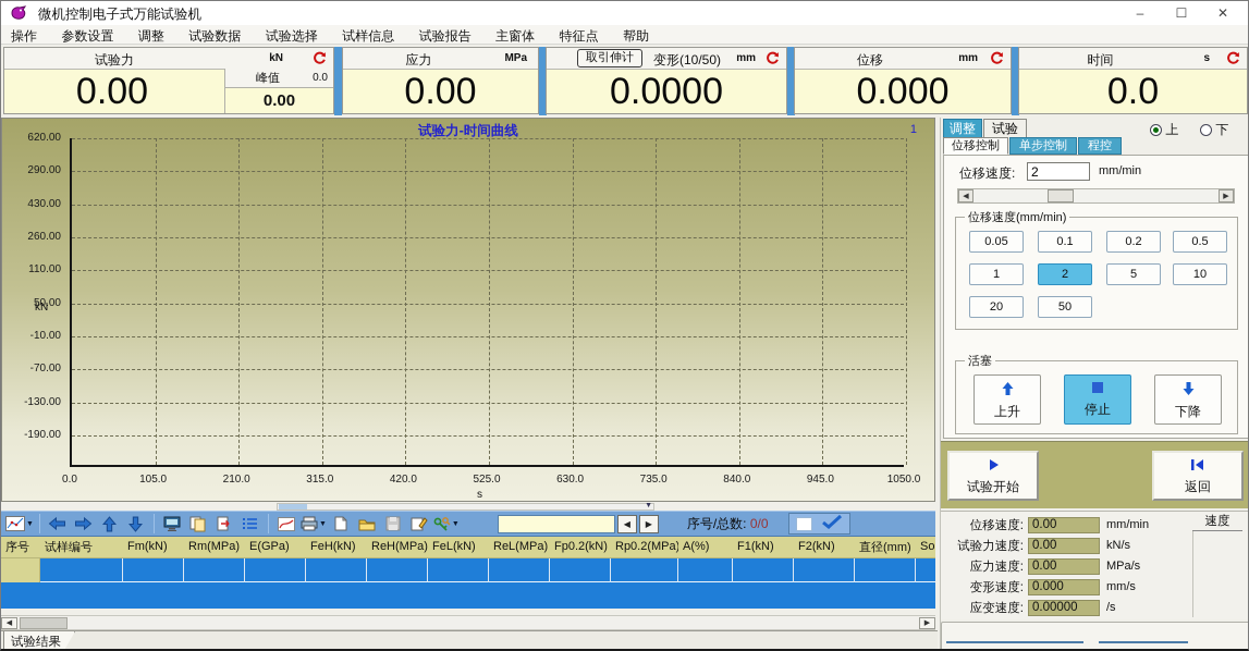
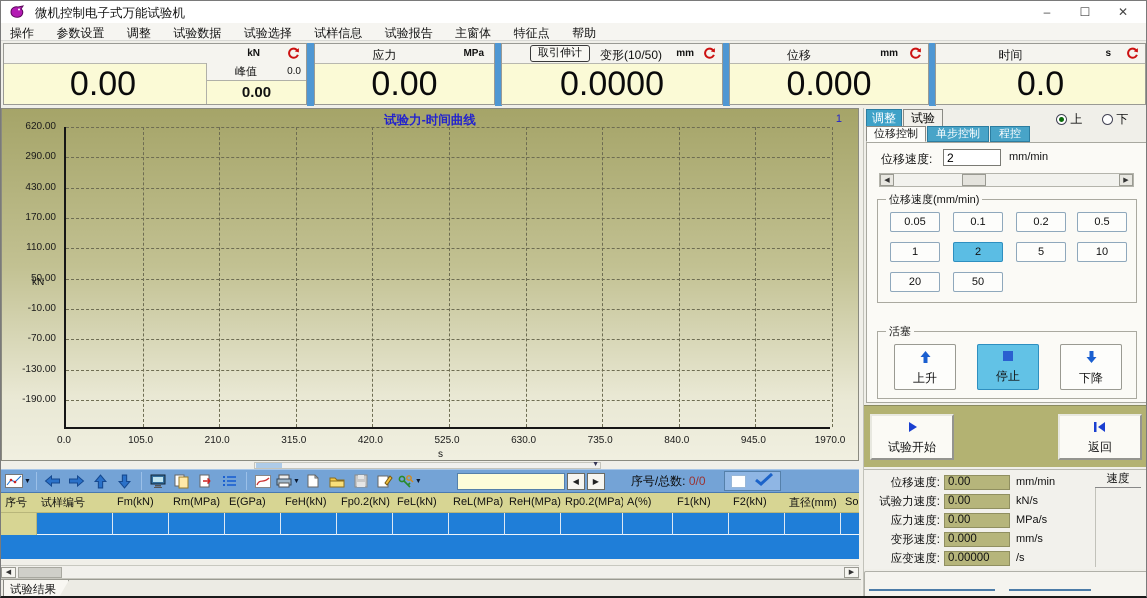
  微机控制电子式万能试验机
  –
  ☐
  ✕
  操作 参数设置 调整 试验数据 试验选择 试样信息 试验报告 主窗体 特征点 帮助
- 试验力
  kN
  0.00
  峰值
  0.0
  0.00
  应力
  MPa
  0.00
  取引伸计
  变形(10/50)
  mm
  0.0000
  位移
  mm
  0.000
  时间
  s
  0.0
  试验力-时间曲线
  1
  kN
  s
  620.00
  290.00
  430.00
- 260.00
+ 170.00
  110.00
  50.00
  -10.00
  -70.00
  -130.00
  -190.00
  0.0
  105.0
  210.0
  315.0
  420.0
  525.0
  630.0
  735.0
  840.0
  945.0
- 1050.0
+ 1970.0
  调整
  试验
  上
  下
  位移控制
  单步控制
  程控
  位移速度:
  2
  mm/min
  位移速度(mm/min)
  0.05
  0.1
  0.2
  0.5
  1
  2
  5
  10
  20
  50
  活塞
  上升
  停止
  下降
  试验开始
  返回
  位移速度:
  0.00
  mm/min
  试验力速度:
  0.00
  kN/s
  应力速度:
  0.00
  MPa/s
  变形速度:
  0.000
  mm/s
  应变速度:
  0.00000
  /s
  速度
  ◀
  ▶
  序号/总数: 0/0
  序号
  试样编号
  Fm(kN)
  Rm(MPa)
  E(GPa)
  FeH(kN)
- ReH(MPa)
+ Fp0.2(kN)
  FeL(kN)
  ReL(MPa)
- Fp0.2(kN)
+ ReH(MPa)
  Rp0.2(MPa)
  A(%)
  F1(kN)
  F2(kN)
  直径(mm)
  试验结果
